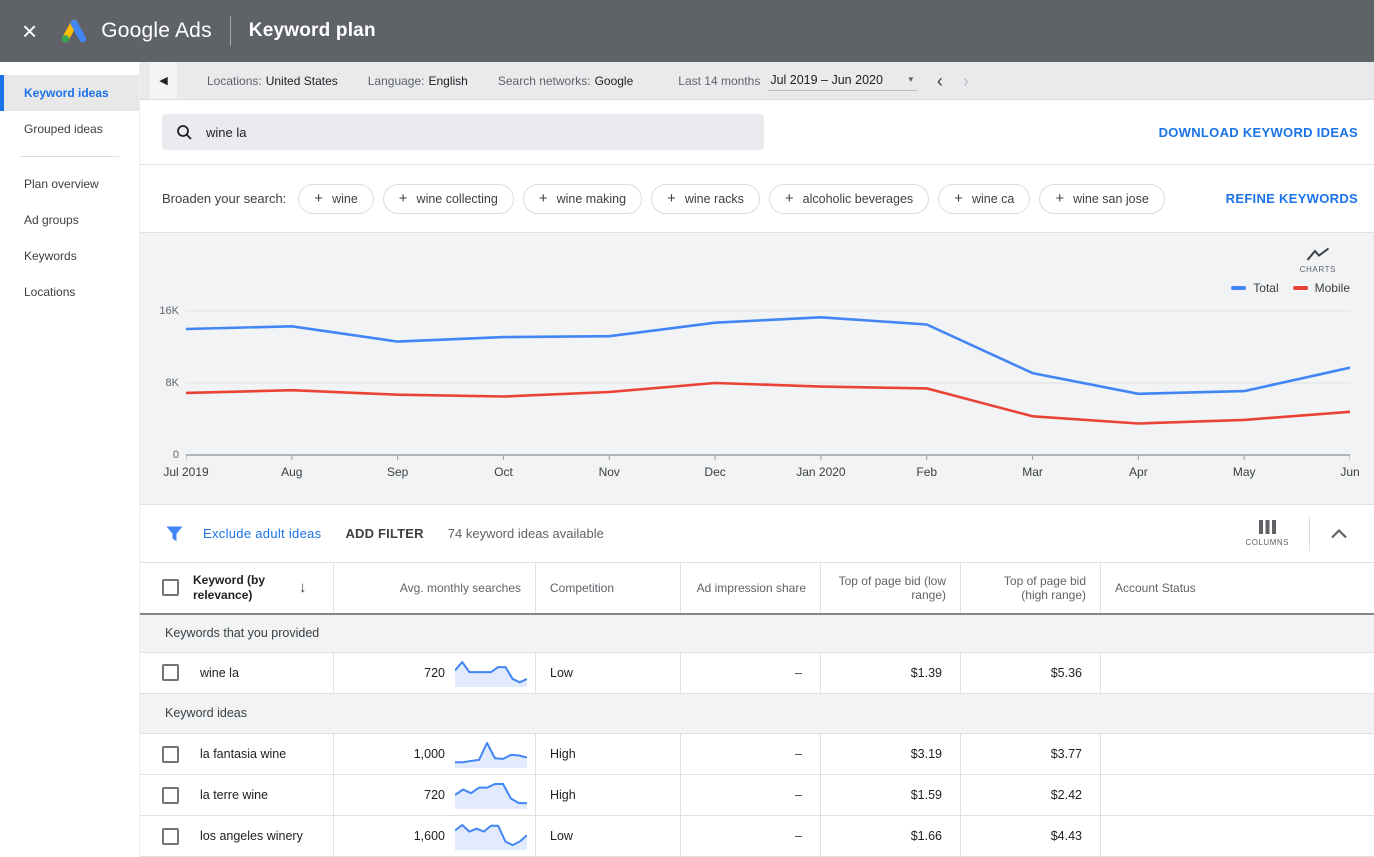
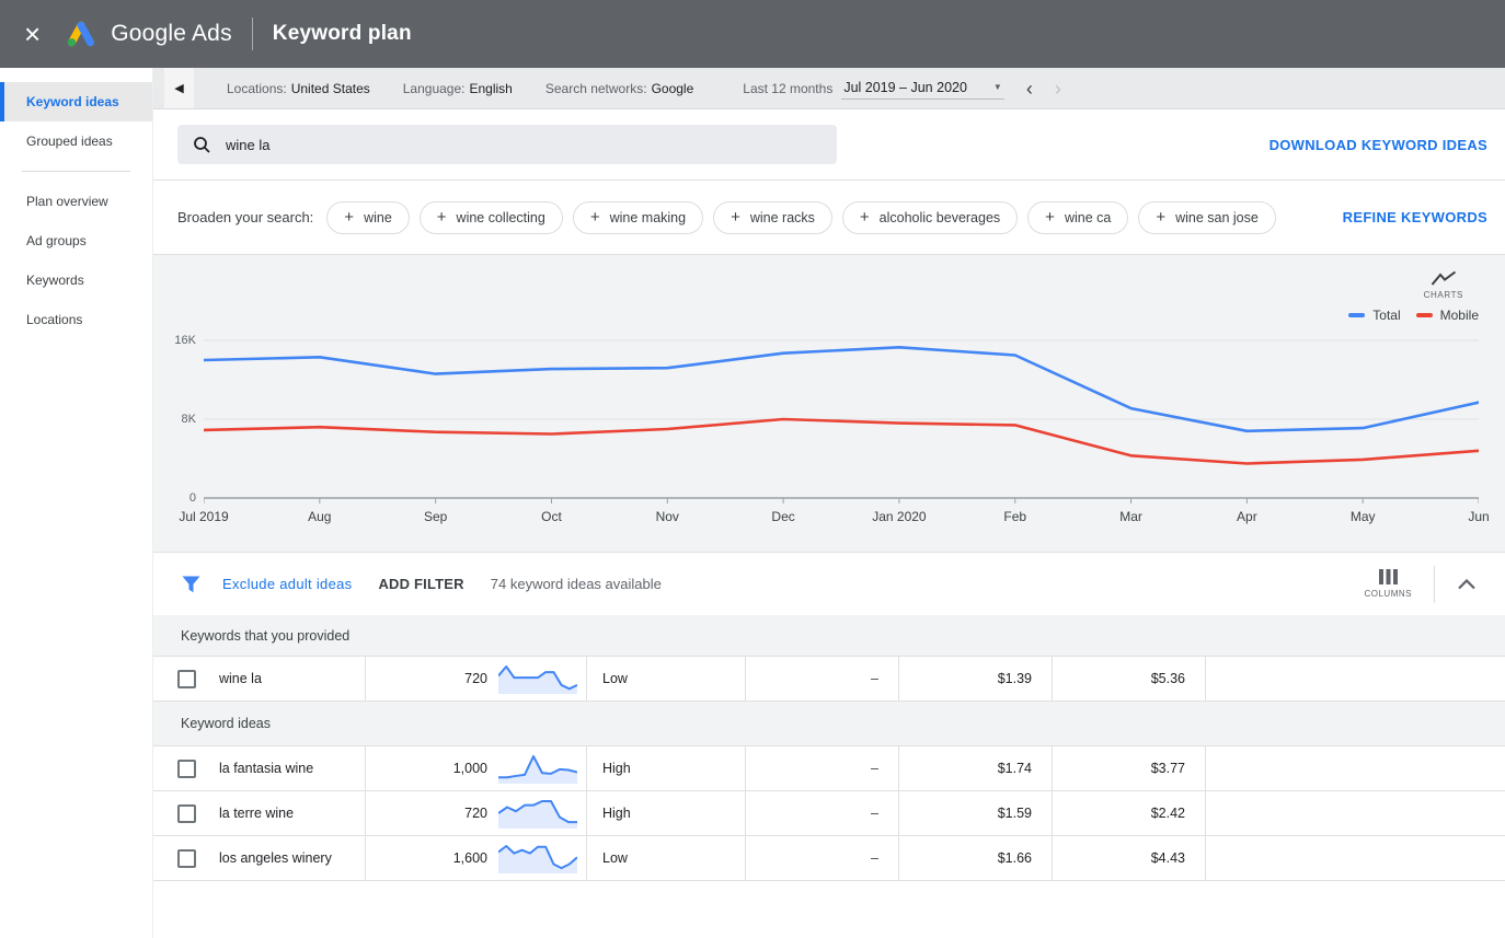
  ×
  Google Ads
  Keyword plan
  Keyword ideas
  Grouped ideas
  Plan overview
  Ad groups
  Keywords
  Locations
  ◀
  Locations:
  United States
  Language:
  English
  Search networks:
  Google
- Last 14 months
+ Last 12 months
  Jul 2019 – Jun 2020
  ▼
  ‹
  ›
  wine la
  DOWNLOAD KEYWORD IDEAS
  Broaden your search:
  +
  wine
  +
  wine collecting
  +
  wine making
  +
  wine racks
  +
  alcoholic beverages
  +
  wine ca
  +
  wine san jose
  REFINE KEYWORDS
  CHARTS
  Total
  Mobile
  Jul 2019
  Aug
  Sep
  Oct
  Nov
  Dec
  Jan 2020
  Feb
  Mar
  Apr
  May
  Jun
  16K
  8K
  0
  Exclude adult ideas
  ADD FILTER
  74 keyword ideas available
  COLUMNS
- Keyword (by relevance)
- ↓
- Avg. monthly searches
- Competition
- Ad impression share
- Top of page bid (low range)
- Top of page bid (high range)
- Account Status
  Keywords that you provided
  wine la
  720
  Low
  –
  $1.39
  $5.36
  Keyword ideas
  la fantasia wine
  1,000
  High
  –
- $3.19
+ $1.74
  $3.77
  la terre wine
  720
  High
  –
  $1.59
  $2.42
  los angeles winery
  1,600
  Low
  –
  $1.66
  $4.43
